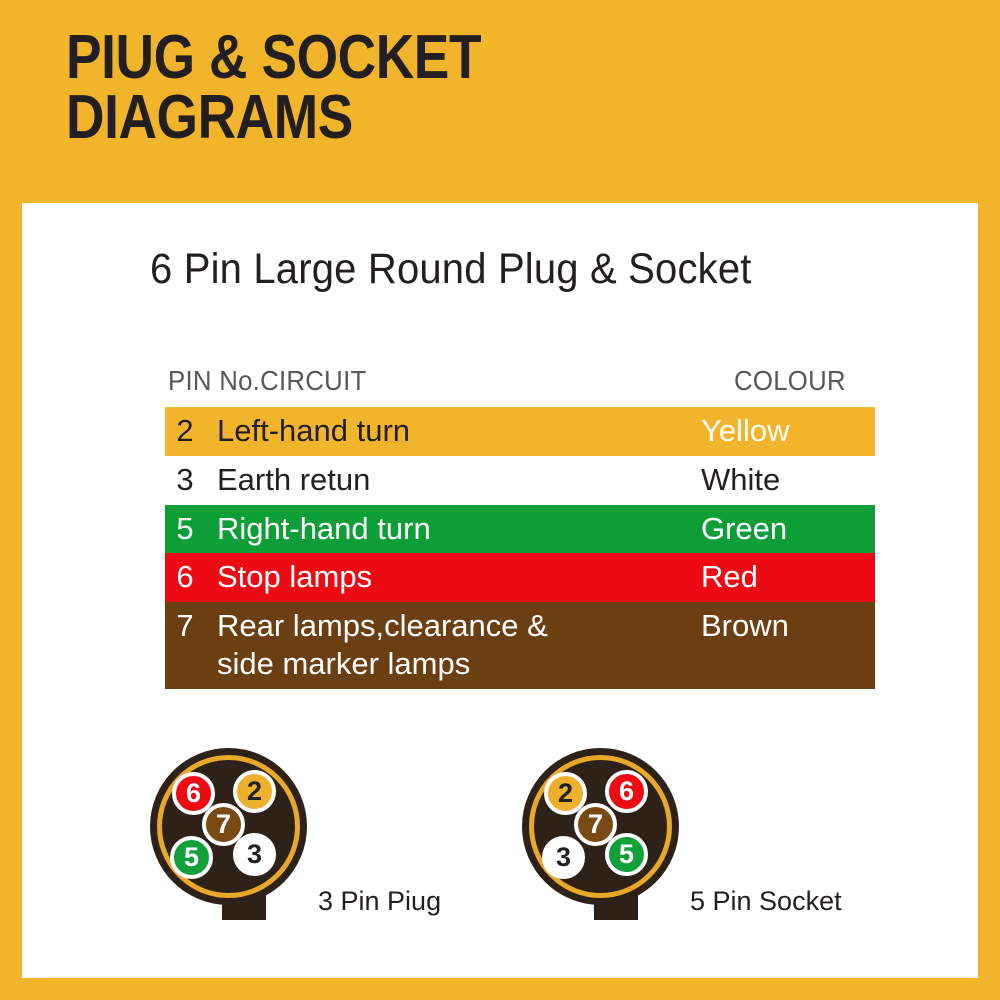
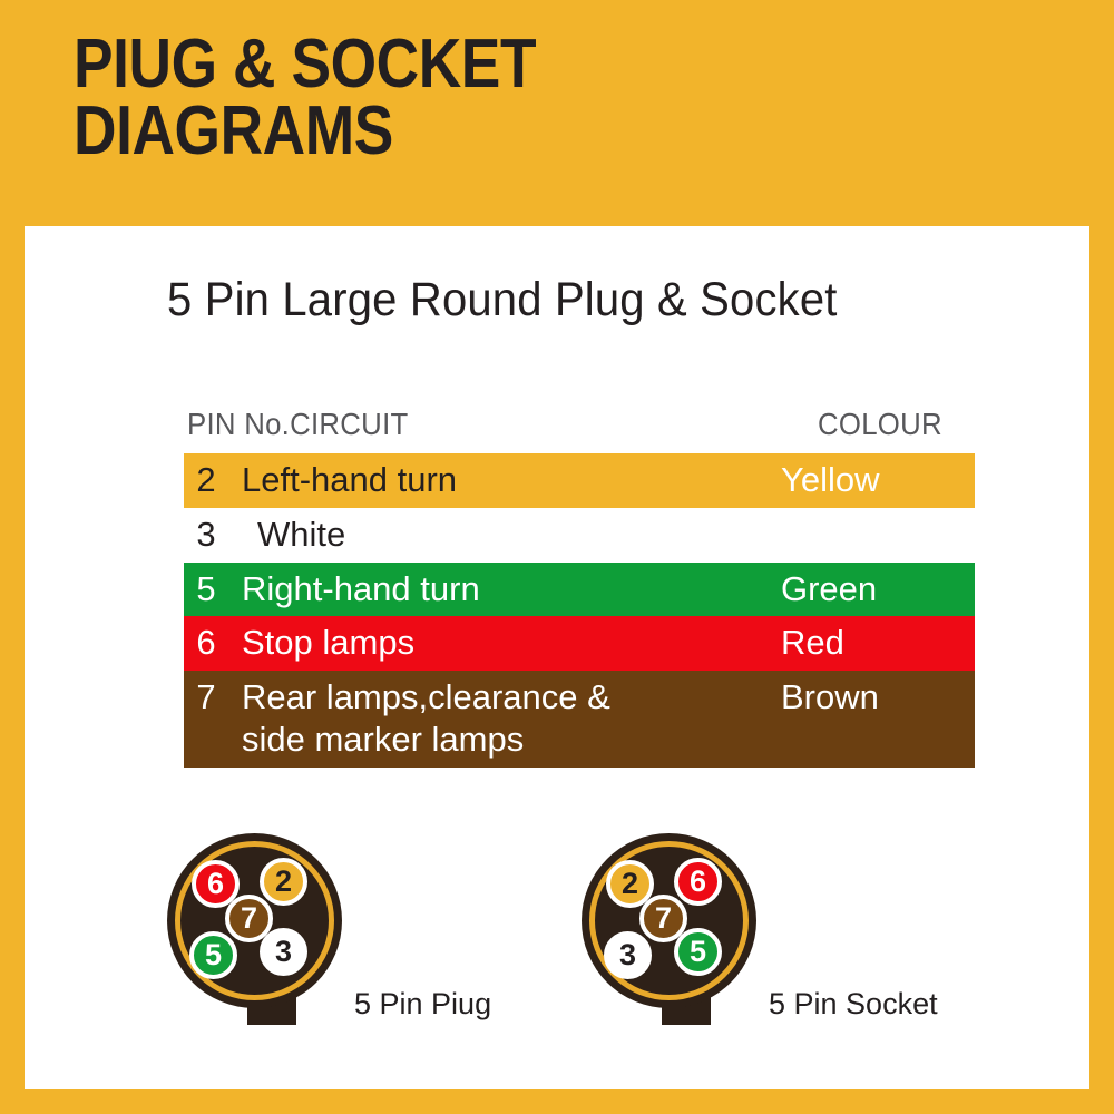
  PIUG & SOCKET
  DIAGRAMS
- 6 Pin Large Round Plug & Socket
+ 5 Pin Large Round Plug & Socket
  PIN No.CIRCUIT
  COLOUR
  2
  Left-hand turn
  Yellow
  3
- Earth retun
  White
  5
  Right-hand turn
  Green
  6
  Stop lamps
  Red
  7
  Rear lamps,clearance &
  side marker lamps
  Brown
  6
  2
  7
  5
  3
- 3 Pin Piug
+ 5 Pin Piug
  2
  6
  7
  3
  5
  5 Pin Socket
